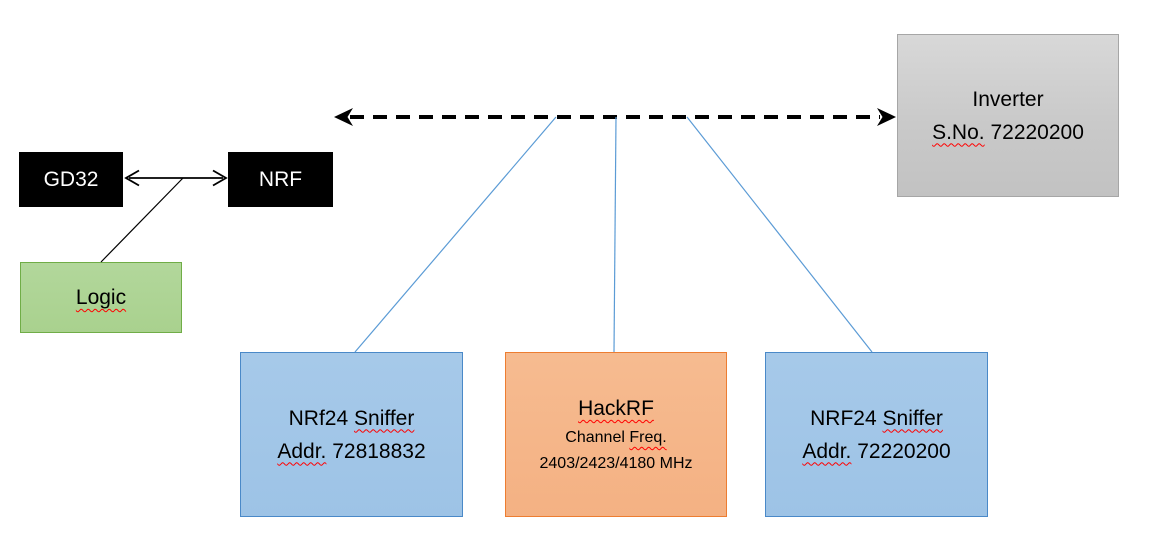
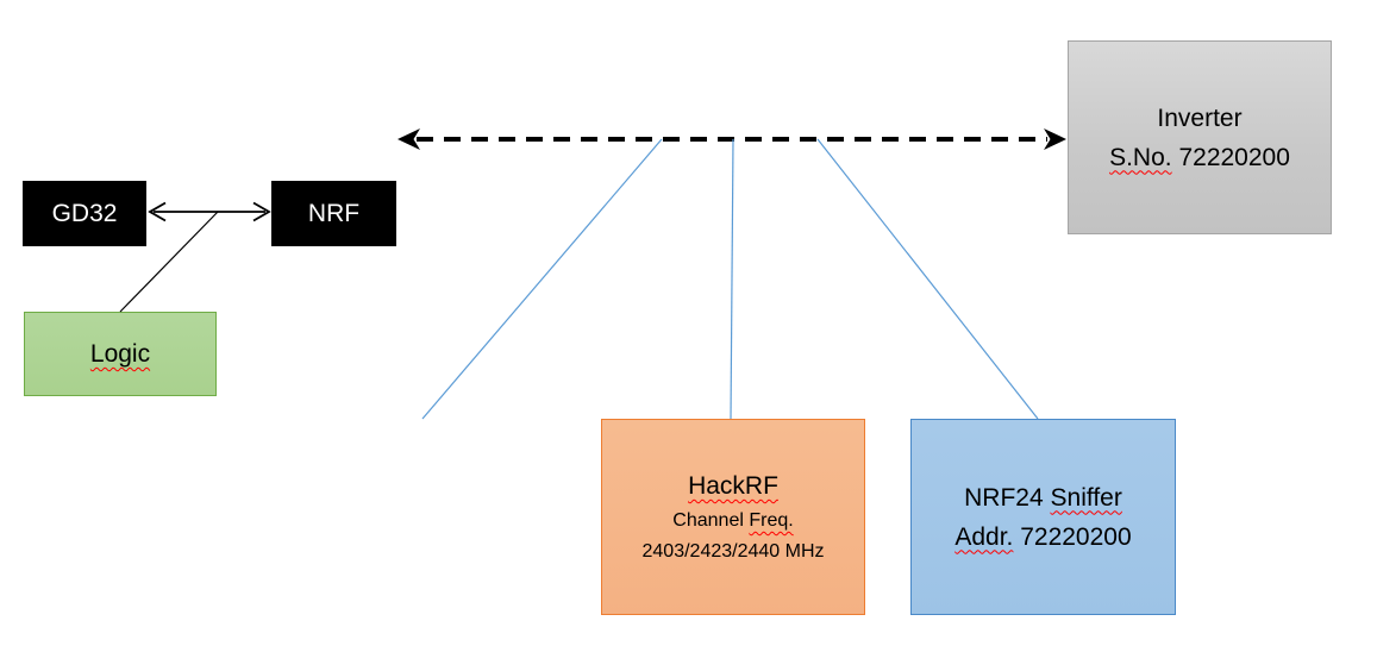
  GD32
  NRF
  Logic
  Inverter
  S.No. 72220200
- NRf24 Sniffer
- Addr. 72818832
  HackRF
  Channel Freq.
- 2403/2423/4180 MHz
+ 2403/2423/2440 MHz
  NRF24 Sniffer
  Addr. 72220200
